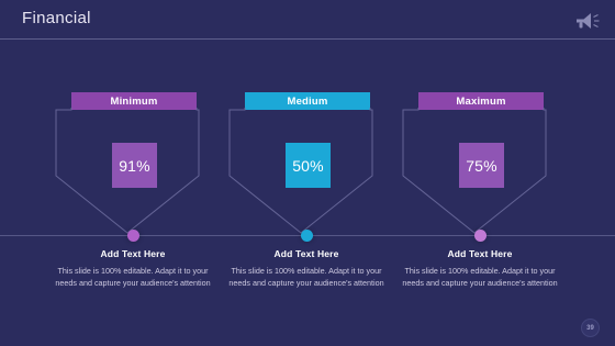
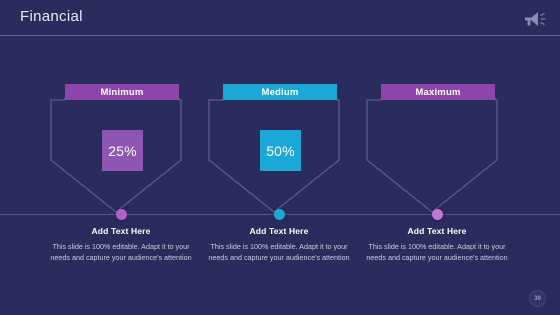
  Financial
  Minimum
- 91%
+ 25%
  Medium
  50%
  Maximum
- 75%
  Add Text Here
  This slide is 100% editable. Adapt it to your needs and capture your audience's attention
  Add Text Here
  This slide is 100% editable. Adapt it to your needs and capture your audience's attention
  Add Text Here
  This slide is 100% editable. Adapt it to your needs and capture your audience's attention
